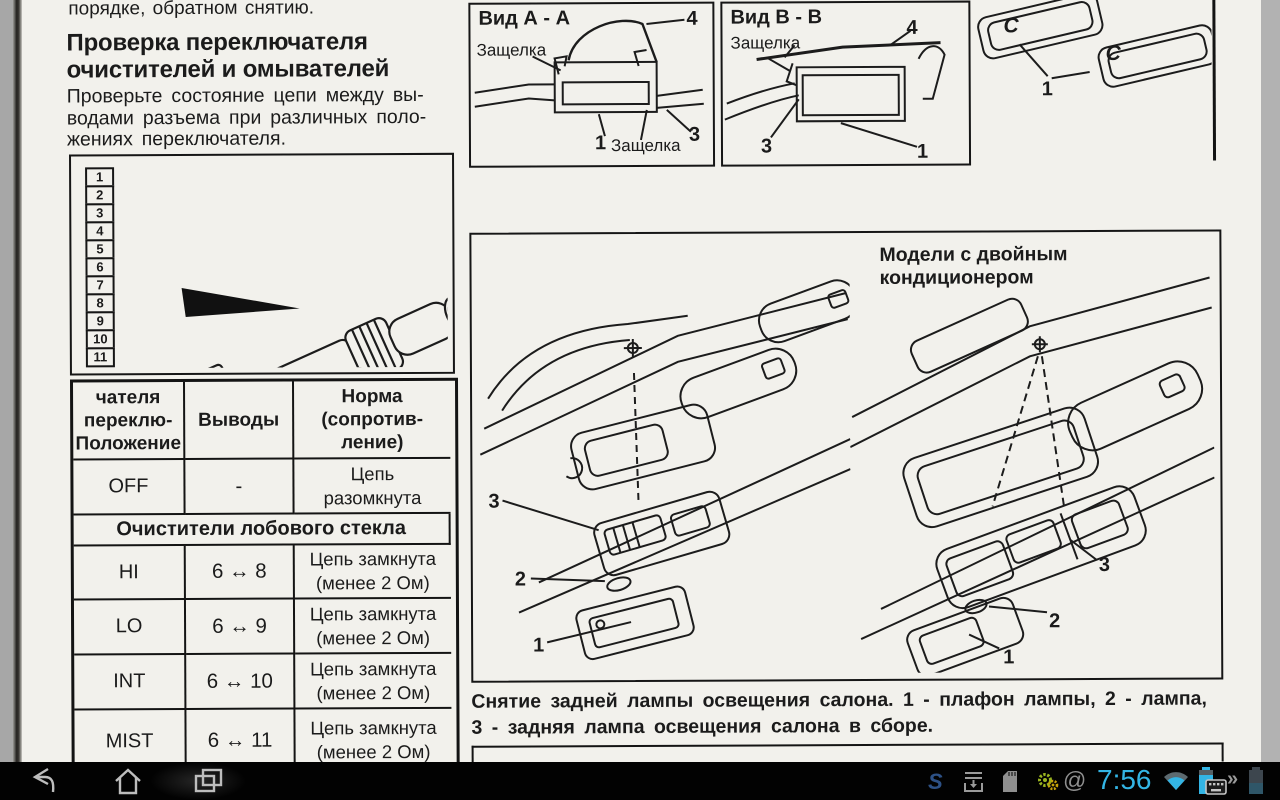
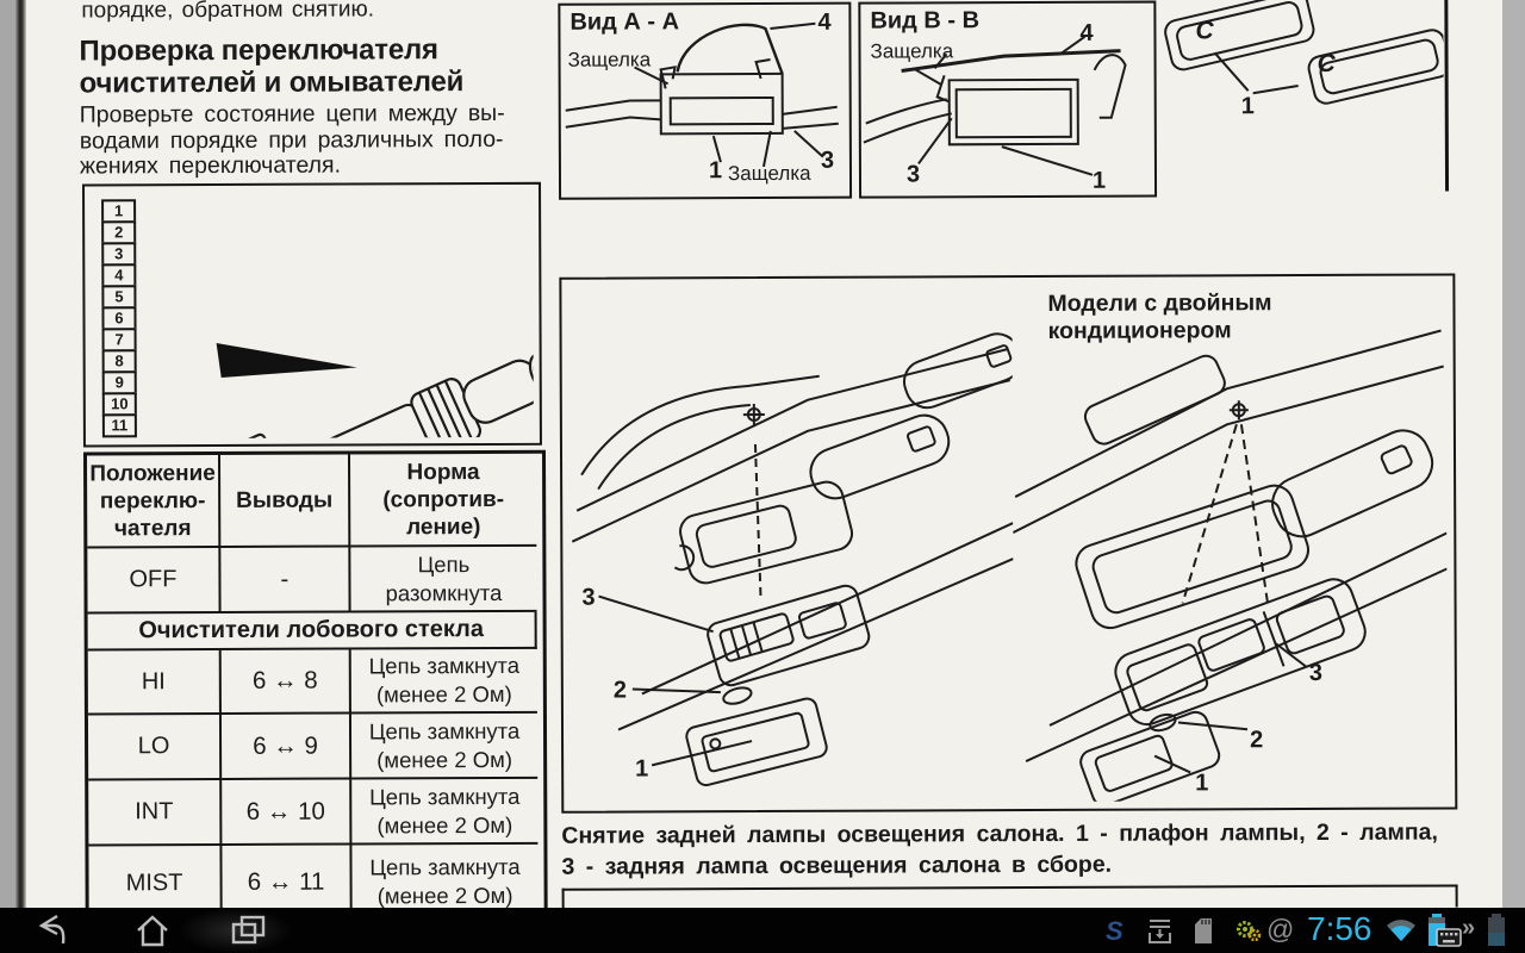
  порядке, обратном снятию.
  Проверка переключателя
  очистителей и омывателей
  Проверьте состояние цепи между вы-
- водами разъема при различных поло-
+ водами порядке при различных поло-
  жениях переключателя.
  1
  2
  3
  4
  5
  6
  7
  8
  9
  10
  11
- чателя
+ Положение
  переклю-
- Положение
+ чателя
  Выводы
  Норма
  (сопротив-
  ление)
  OFF
  -
  Цепь
  разомкнута
  Очистители лобового стекла
  HI
  6 ↔ 8
  Цепь замкнута
  (менее 2 Ом)
  LO
  6 ↔ 9
  Цепь замкнута
  (менее 2 Ом)
  INT
  6 ↔ 10
  Цепь замкнута
  (менее 2 Ом)
  MIST
  6 ↔ 11
  Цепь замкнута
  (менее 2 Ом)
  Вид А - А
  Защелка
  4
  1
  Защелка
  3
  Вид В - В
  Защелка
  4
  3
  1
  C
  C
  1
  Модели с двойным кондиционером
  3
  2
  1
  3
  2
  1
  Снятие задней лампы освещения салона. 1 - плафон лампы, 2 - лампа,
  3 - задняя лампа освещения салона в сборе.
  S
  @
  7:56
  »
